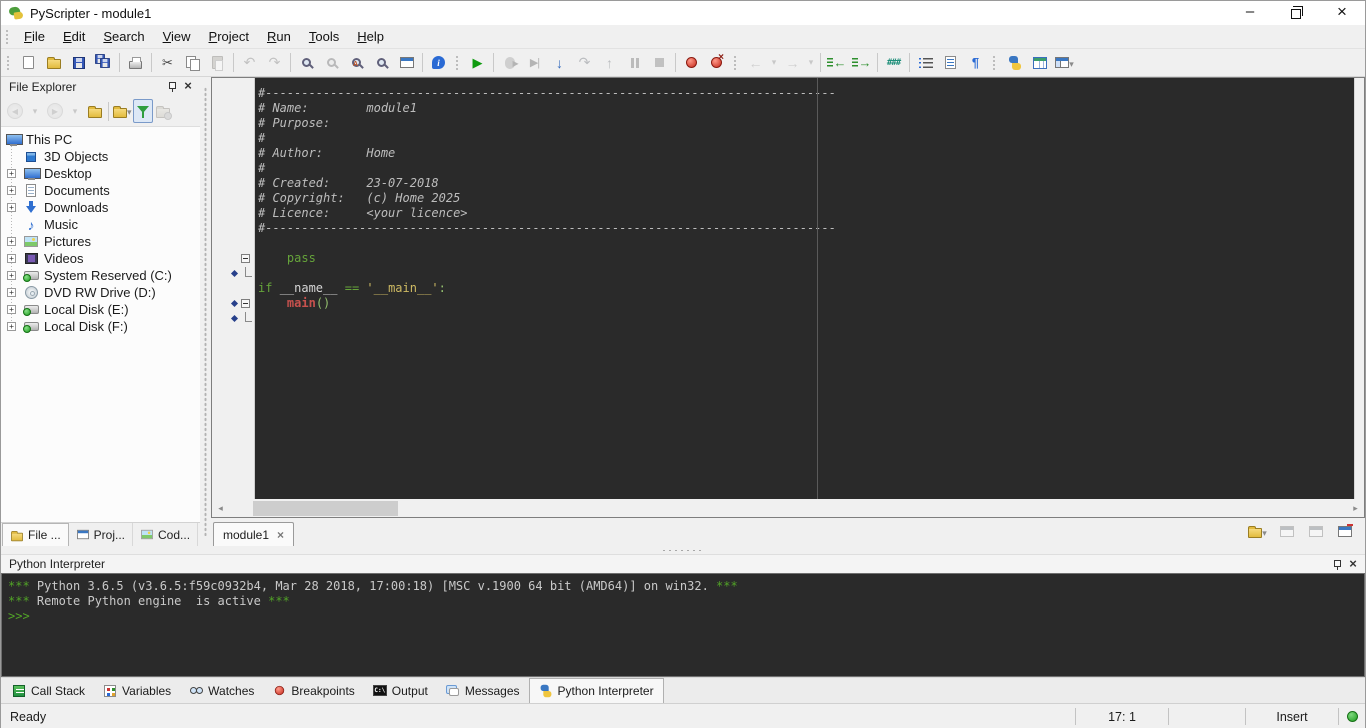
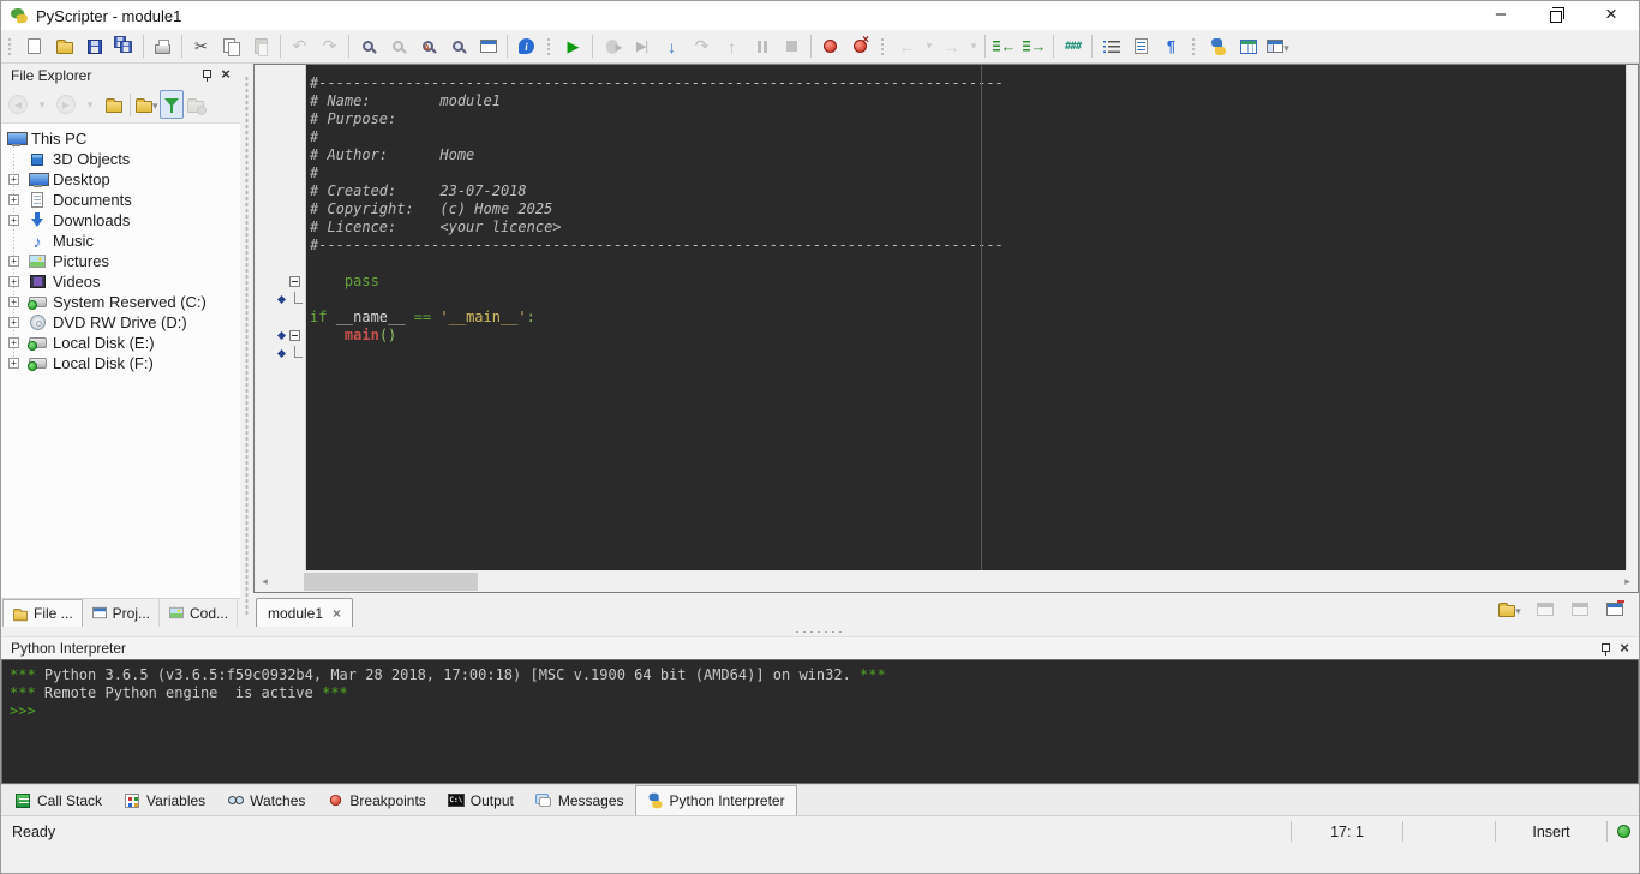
  PyScripter - module1
- File
- Edit
- Search
- View
- Project
- Run
- Tools
- Help
  File Explorer
  ◀
  ▶
  This PC
  3D Objects
  Desktop
  Documents
  Downloads
  Music
  Pictures
  Videos
  System Reserved (C:)
  DVD RW Drive (D:)
  Local Disk (E:)
  Local Disk (F:)
  File ...
  Proj...
  Cod...
  #------------------------------------------------------------------------------
  # Name: module1
  # Purpose:
  #
  # Author: Home
  #
  # Created: 23-07-2018
  # Copyright: (c) Home 2025
  # Licence: <your licence>
  #------------------------------------------------------------------------------
  pass
  if __name__ == '__main__':
  main()
  ◂
  ▸
  module1
  ×
  Python Interpreter
  *** Python 3.6.5 (v3.6.5:f59c0932b4, Mar 28 2018, 17:00:18) [MSC v.1900 64 bit (AMD64)] on win32. ***
  *** Remote Python engine is active ***
  >>>
  Call Stack
  Variables
  Watches
  Breakpoints
  Output
  Messages
  Python Interpreter
  Ready
  17: 1
  Insert
